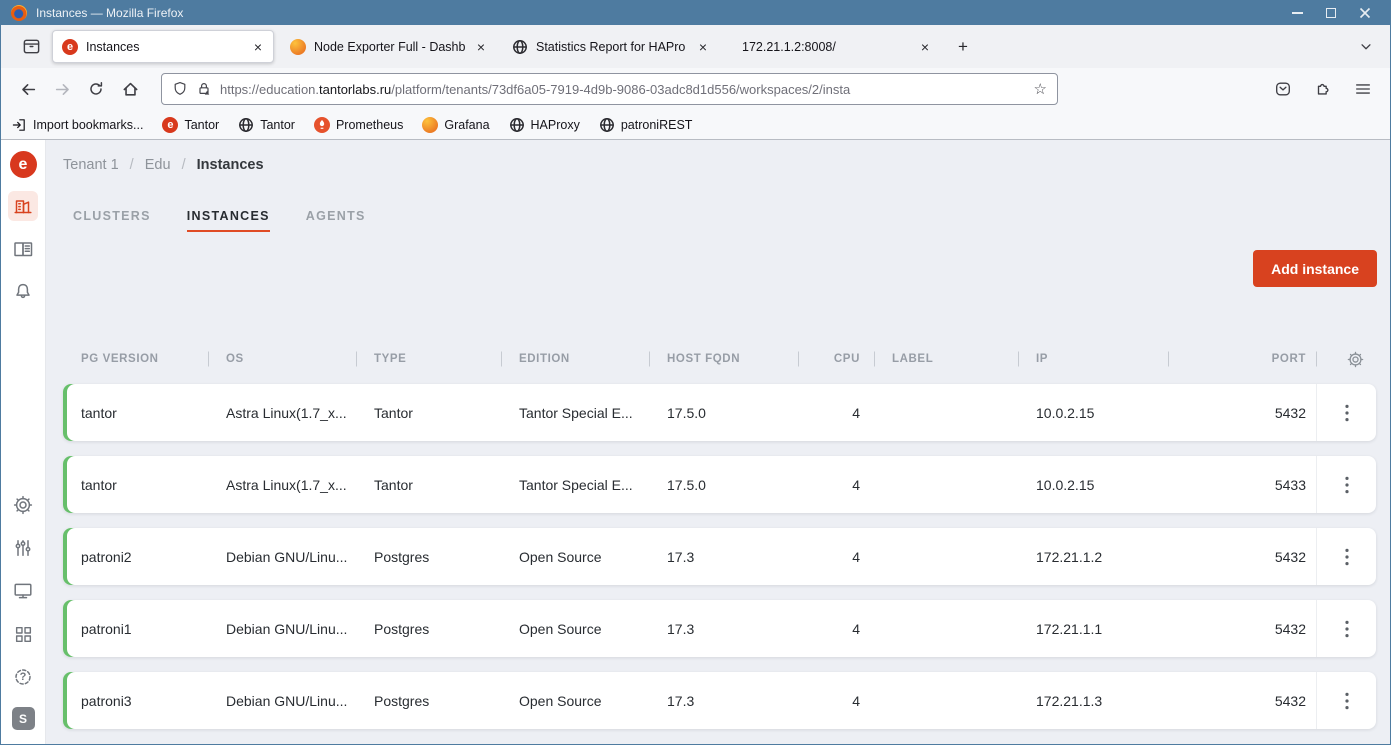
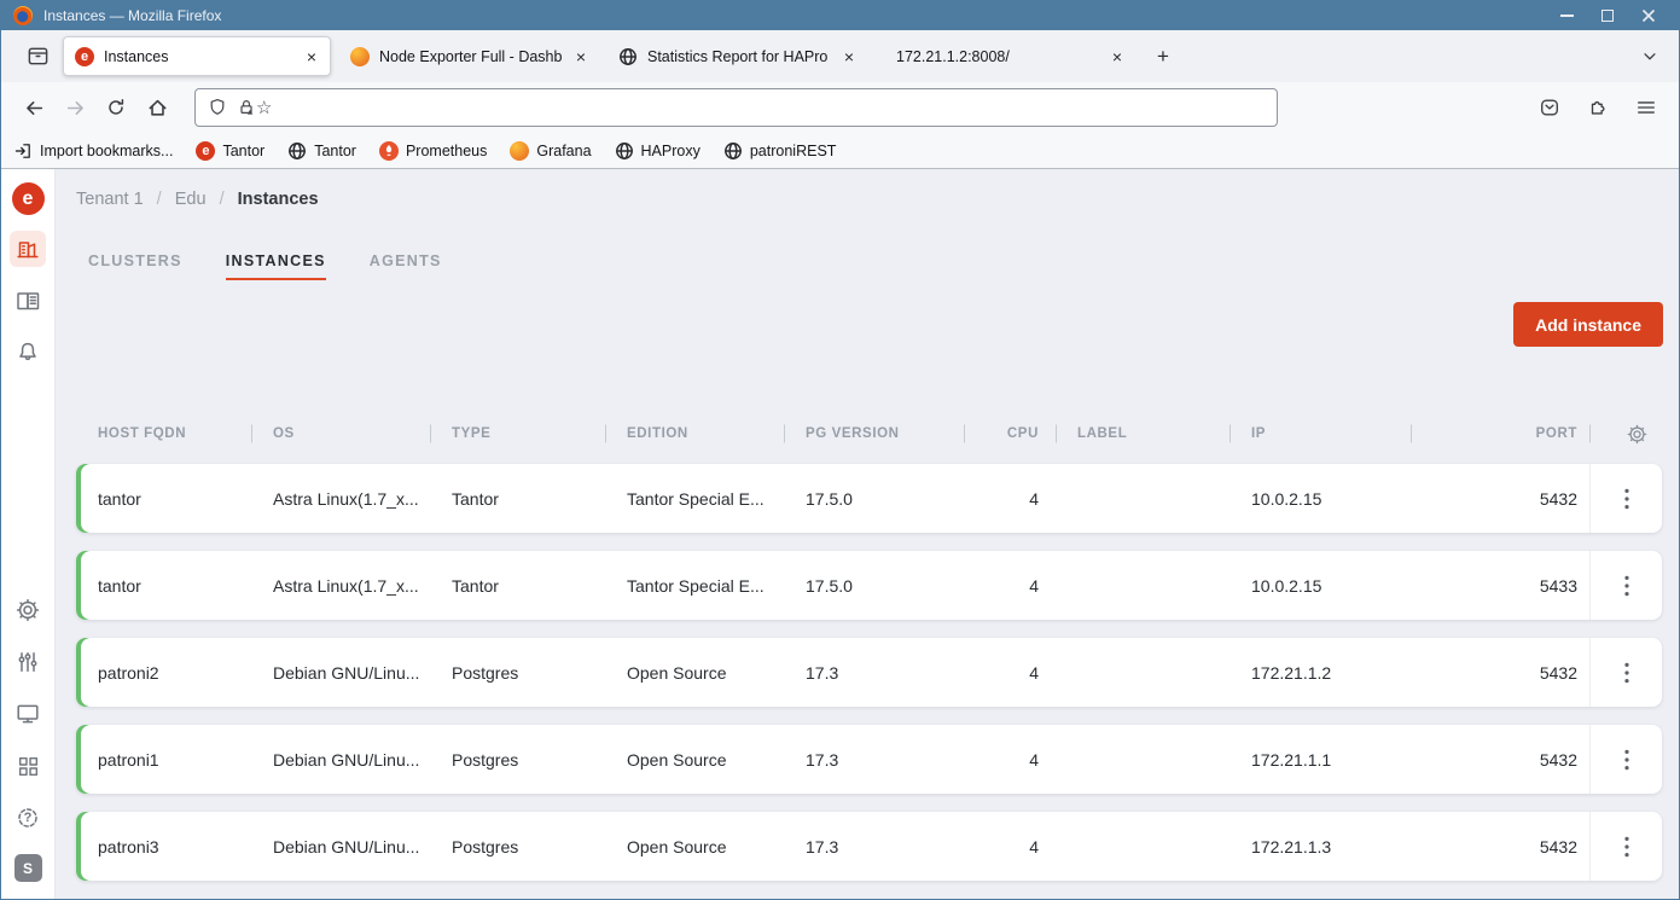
  Instances — Mozilla Firefox
  e
  Instances
  ×
  Node Exporter Full - Dashb
  ×
  Statistics Report for HAPro
  ×
  172.21.1.2:8008/
  ×
  +
- https://education.tantorlabs.ru/platform/tenants/73df6a05-7919-4d9b-9086-03adc8d1d556/workspaces/2/insta
  ☆
  Import bookmarks...
  e
  Tantor
  Tantor
  Prometheus
  Grafana
  HAProxy
  patroniREST
  e
  ?
  S
  Tenant 1 / Edu / Instances
  CLUSTERS
  INSTANCES
  AGENTS
  Add instance
- PG VERSION
+ HOST FQDN
  OS
  TYPE
  EDITION
- HOST FQDN
+ PG VERSION
  CPU
  LABEL
  IP
  PORT
  tantor
  Astra Linux(1.7_x...
  Tantor
  Tantor Special E...
  17.5.0
  4
  10.0.2.15
  5432
  tantor
  Astra Linux(1.7_x...
  Tantor
  Tantor Special E...
  17.5.0
  4
  10.0.2.15
  5433
  patroni2
  Debian GNU/Linu...
  Postgres
  Open Source
  17.3
  4
  172.21.1.2
  5432
  patroni1
  Debian GNU/Linu...
  Postgres
  Open Source
  17.3
  4
  172.21.1.1
  5432
  patroni3
  Debian GNU/Linu...
  Postgres
  Open Source
  17.3
  4
  172.21.1.3
  5432
